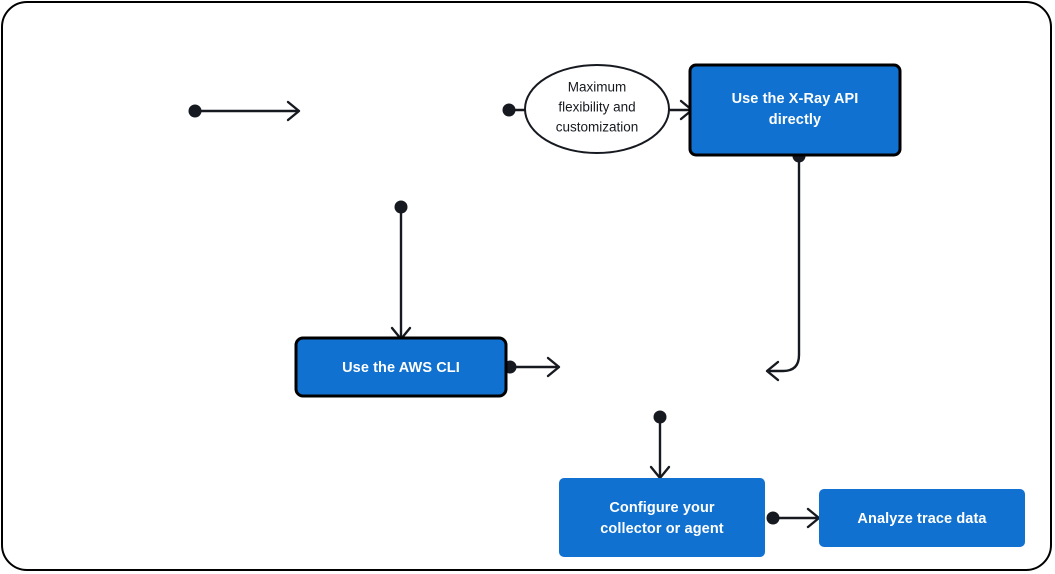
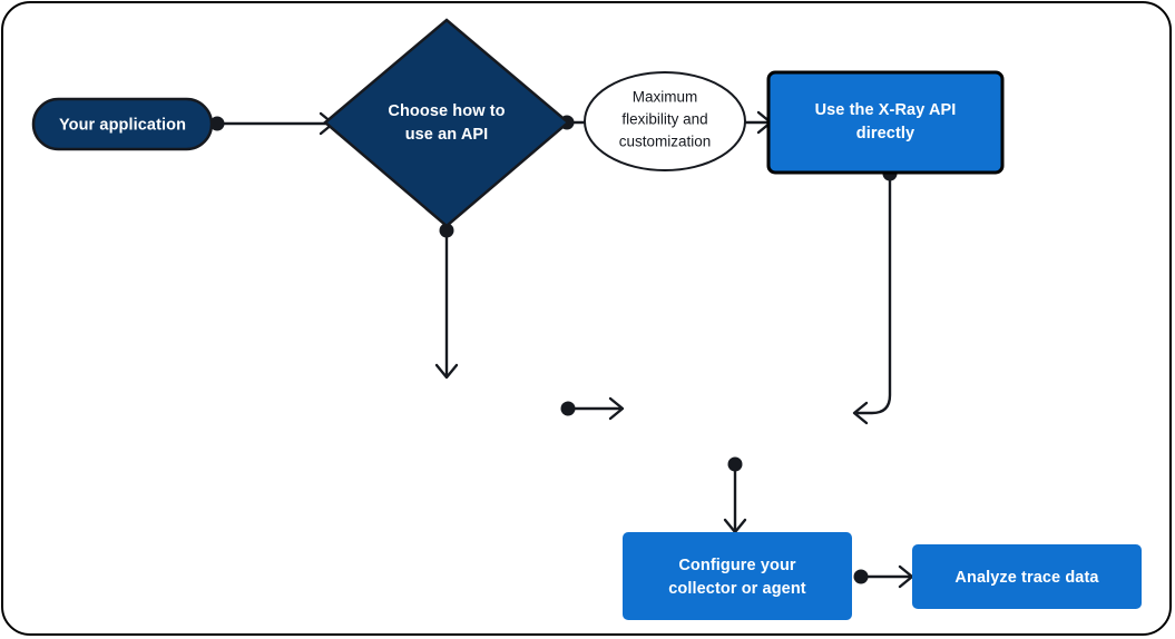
+ Your application
+ Choose how to
+ use an API
  Maximum
  flexibility and
  customization
  Use the X-Ray API
  directly
- Use the AWS CLI
  Configure your
  collector or agent
  Analyze trace data
